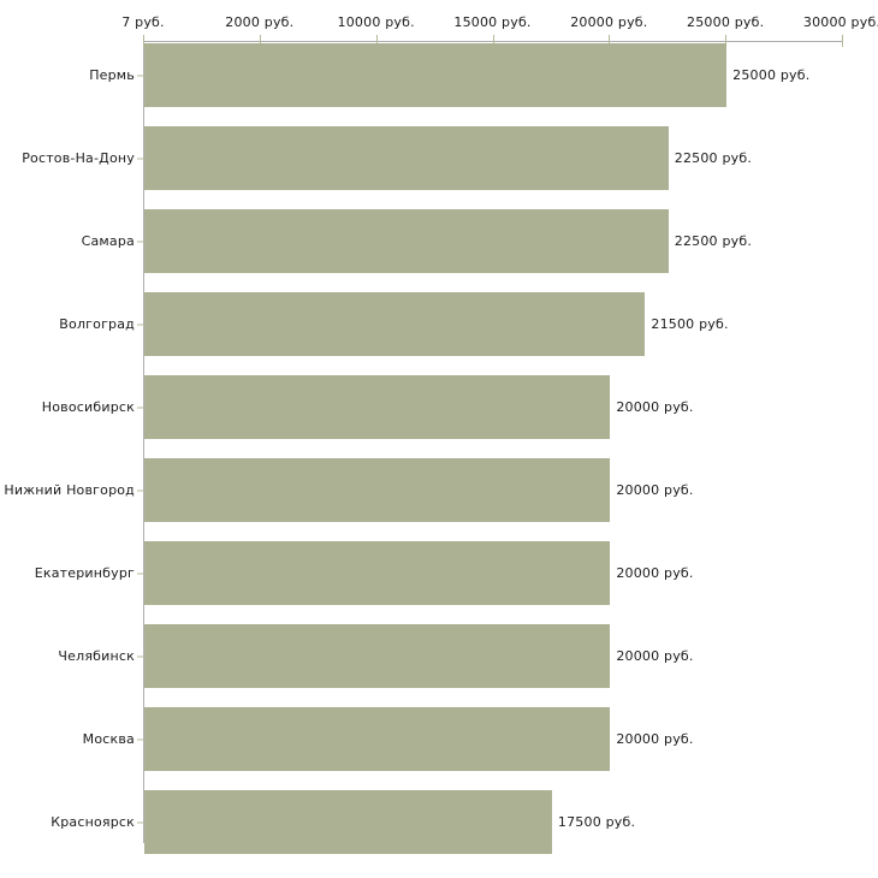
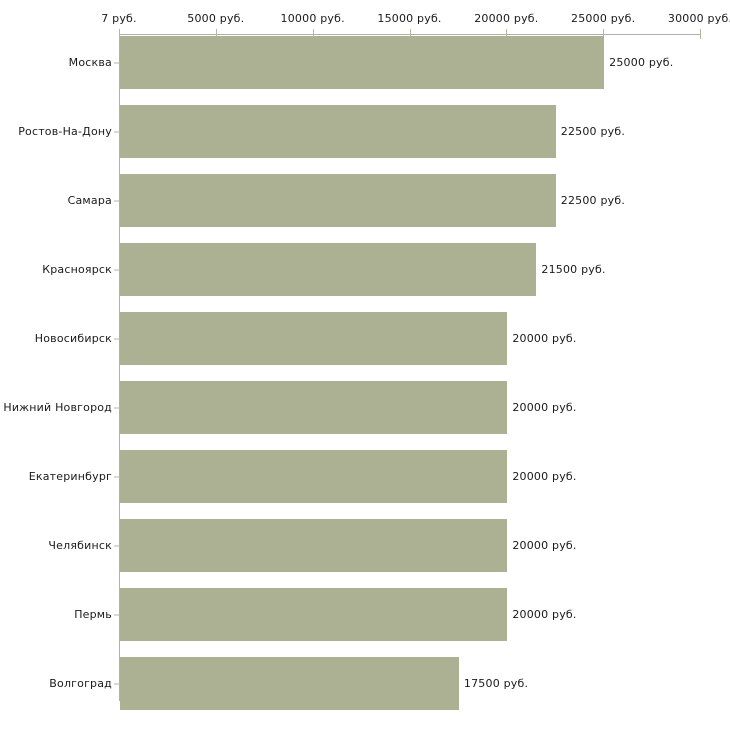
  7 руб.
- 2000 руб.
+ 5000 руб.
  10000 руб.
  15000 руб.
  20000 руб.
  25000 руб.
  30000 руб
- Пермь
+ Москва
  Ростов-На-Дону
  Самара
- Волгоград
+ Красноярск
  Новосибирск
  Нижний Новгород
  Екатеринбург
  Челябинск
- Москва
+ Пермь
- Красноярск
+ Волгоград
  25000 руб.
  22500 руб.
  22500 руб.
  21500 руб.
  20000 руб.
  20000 руб.
  20000 руб.
  20000 руб.
  20000 руб.
  17500 руб.
